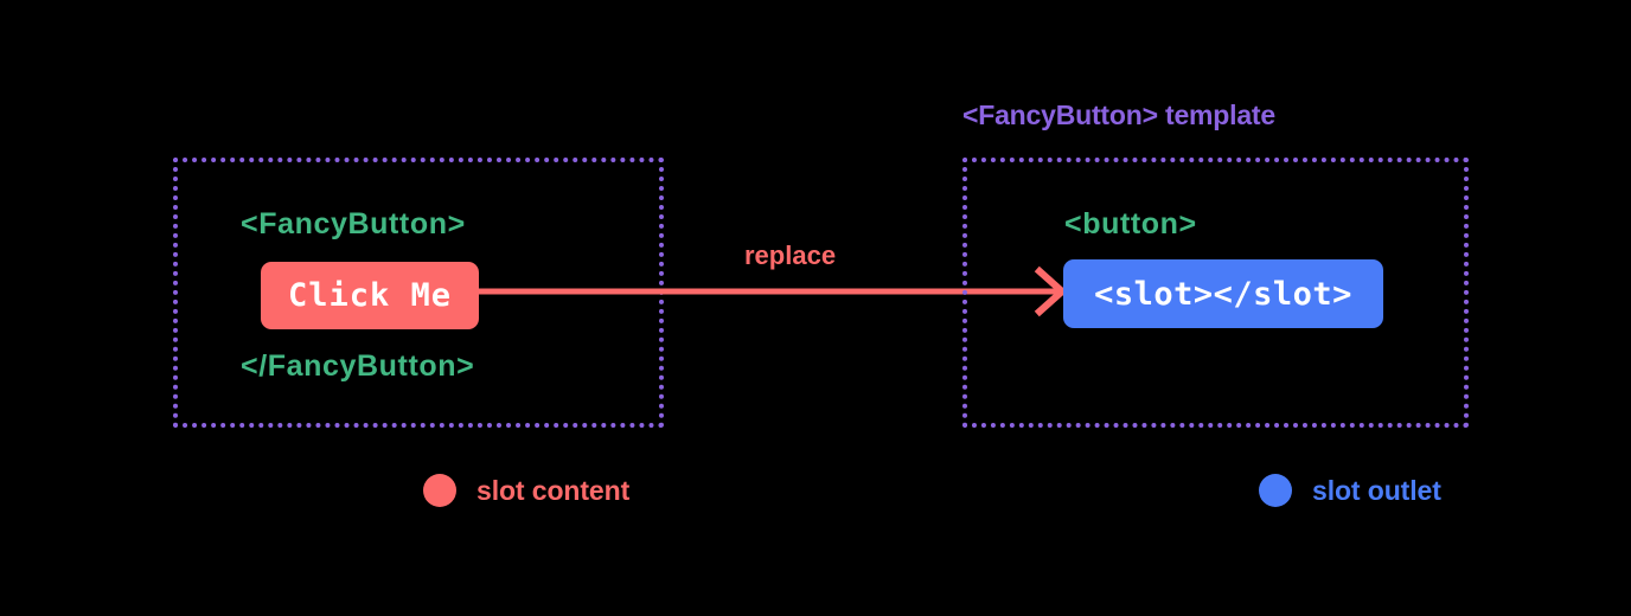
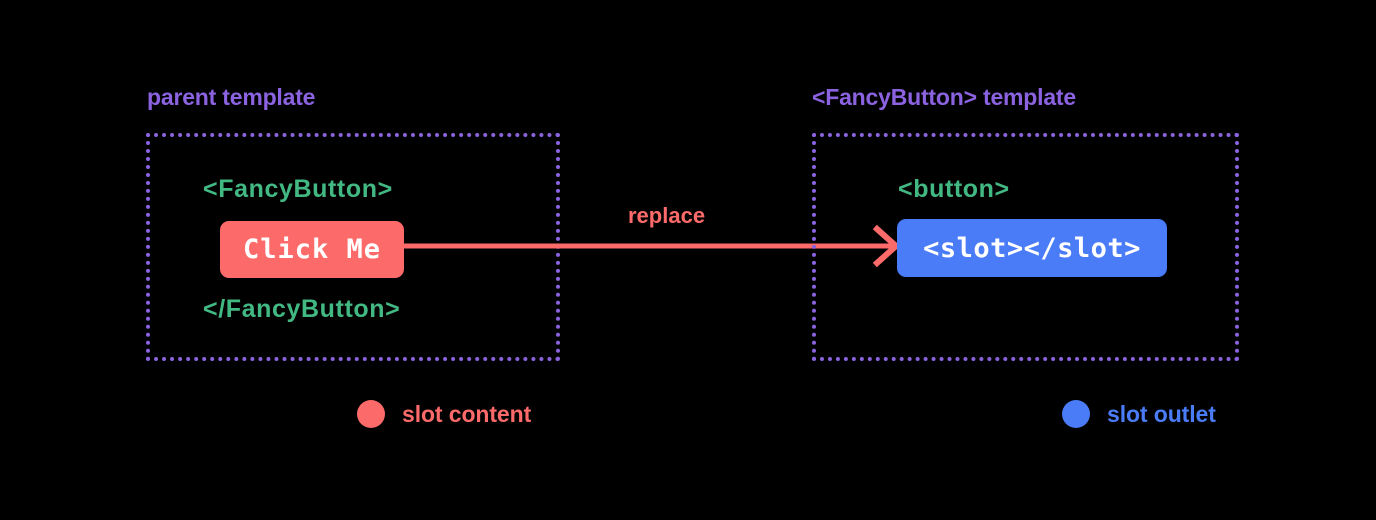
+ parent template
  <FancyButton>
  Click Me
  </FancyButton>
  replace
  <FancyButton> template
  <button>
  <slot></slot>
  slot content
  slot outlet
